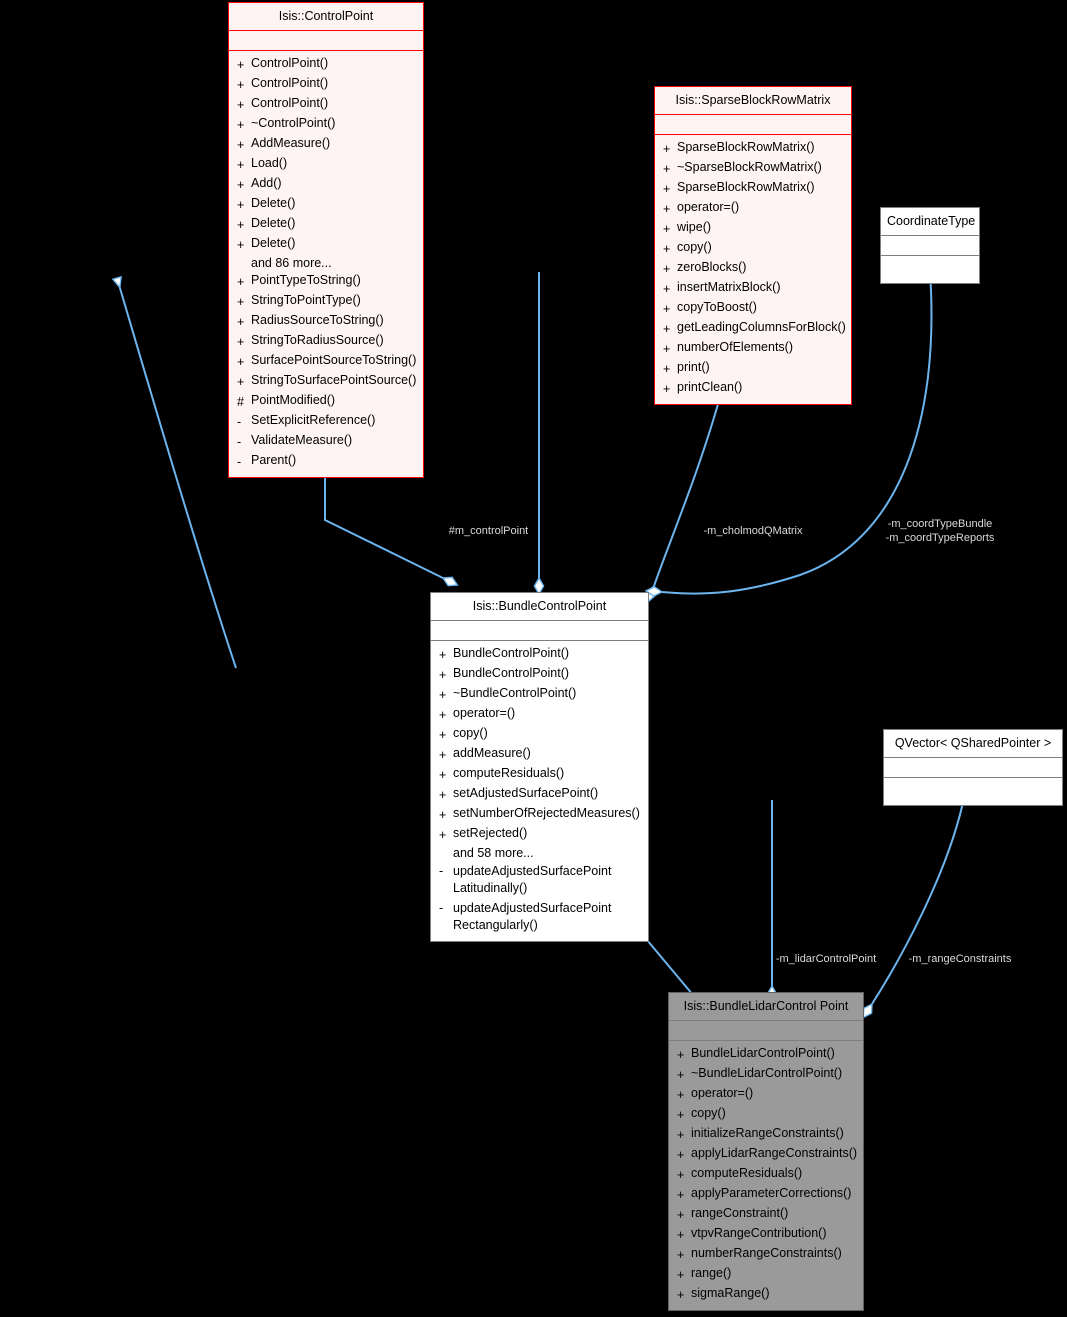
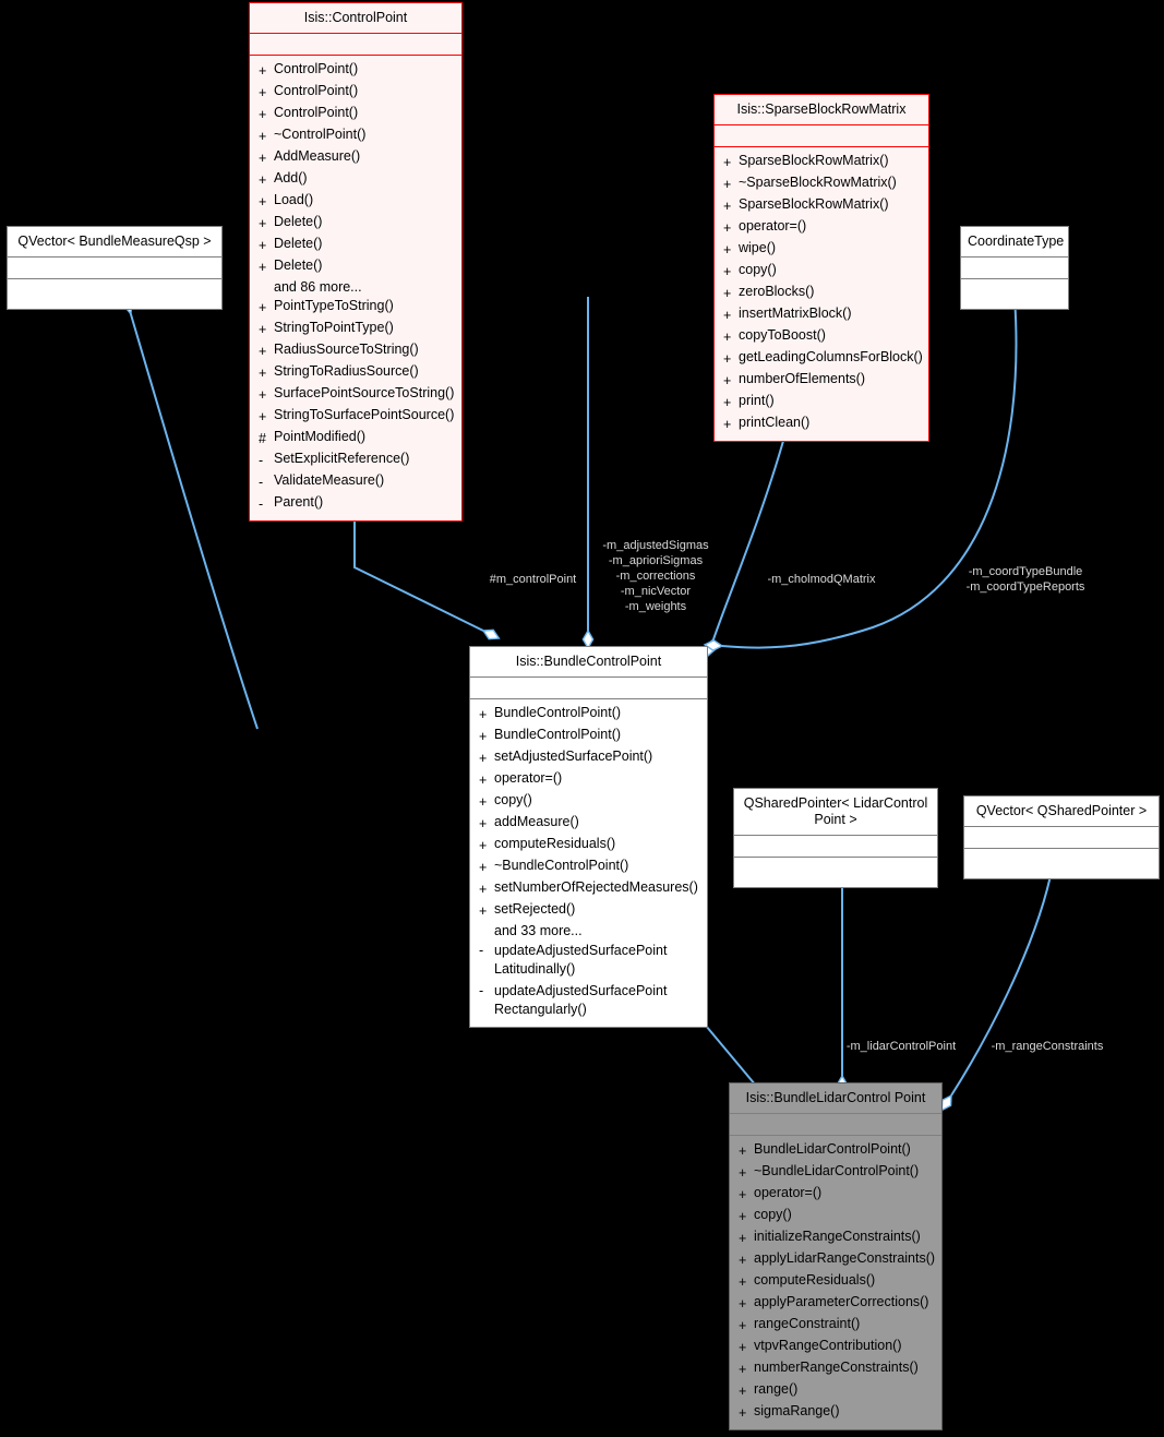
  #m_controlPoint
+ -m_adjustedSigmas
+ -m_aprioriSigmas
+ -m_corrections
+ -m_nicVector
+ -m_weights
  -m_cholmodQMatrix
  -m_coordTypeBundle
  -m_coordTypeReports
  -m_lidarControlPoint
  -m_rangeConstraints
  Isis::ControlPoint
  +
  ControlPoint()
  +
  ControlPoint()
  +
  ControlPoint()
  +
  ~ControlPoint()
  +
  AddMeasure()
  +
- Load()
+ Add()
  +
- Add()
+ Load()
  +
  Delete()
  +
  Delete()
  +
  Delete()
  and 86 more...
  +
  PointTypeToString()
  +
  StringToPointType()
  +
  RadiusSourceToString()
  +
  StringToRadiusSource()
  +
  SurfacePointSourceToString()
  +
  StringToSurfacePointSource()
  #
  PointModified()
  -
  SetExplicitReference()
  -
  ValidateMeasure()
  -
  Parent()
  Isis::SparseBlockRowMatrix
  +
  SparseBlockRowMatrix()
  +
  ~SparseBlockRowMatrix()
  +
  SparseBlockRowMatrix()
  +
  operator=()
  +
  wipe()
  +
  copy()
  +
  zeroBlocks()
  +
  insertMatrixBlock()
  +
  copyToBoost()
  +
  getLeadingColumnsForBlock()
  +
  numberOfElements()
  +
  print()
  +
  printClean()
+ QVector< BundleMeasureQsp >
  CoordinateType
  Isis::BundleControlPoint
  +
  BundleControlPoint()
  +
  BundleControlPoint()
  +
- ~BundleControlPoint()
+ setAdjustedSurfacePoint()
  +
  operator=()
  +
  copy()
  +
  addMeasure()
  +
  computeResiduals()
  +
- setAdjustedSurfacePoint()
+ ~BundleControlPoint()
  +
  setNumberOfRejectedMeasures()
  +
  setRejected()
- and 58 more...
+ and 33 more...
  -
  updateAdjustedSurfacePoint
  Latitudinally()
  -
  updateAdjustedSurfacePoint
  Rectangularly()
+ QSharedPointer< LidarControl Point >
  QVector< QSharedPointer >
  Isis::BundleLidarControl Point
  +
  BundleLidarControlPoint()
  +
  ~BundleLidarControlPoint()
  +
  operator=()
  +
  copy()
  +
  initializeRangeConstraints()
  +
  applyLidarRangeConstraints()
  +
  computeResiduals()
  +
  applyParameterCorrections()
  +
  rangeConstraint()
  +
  vtpvRangeContribution()
  +
  numberRangeConstraints()
  +
  range()
  +
  sigmaRange()
